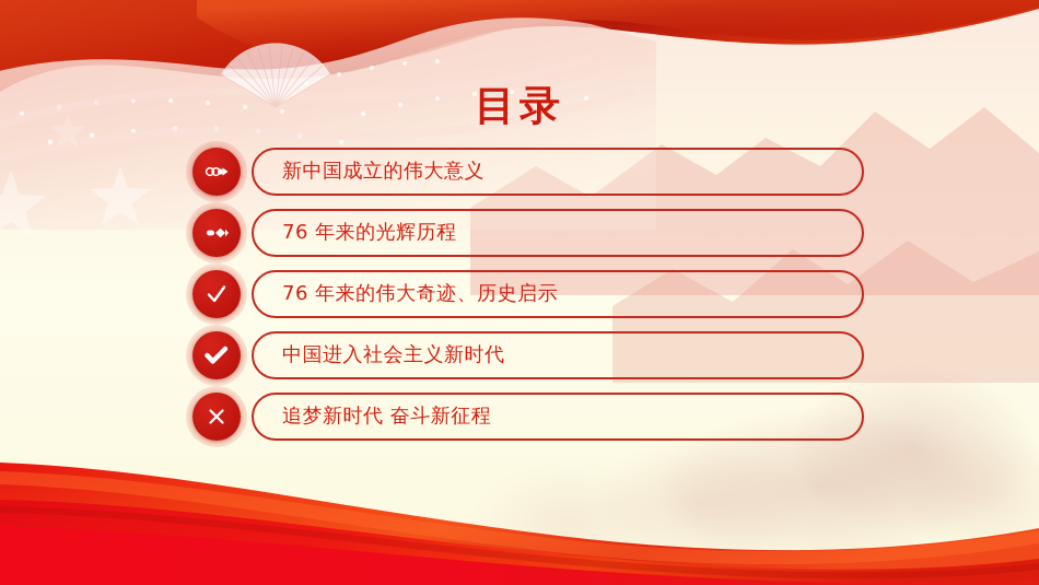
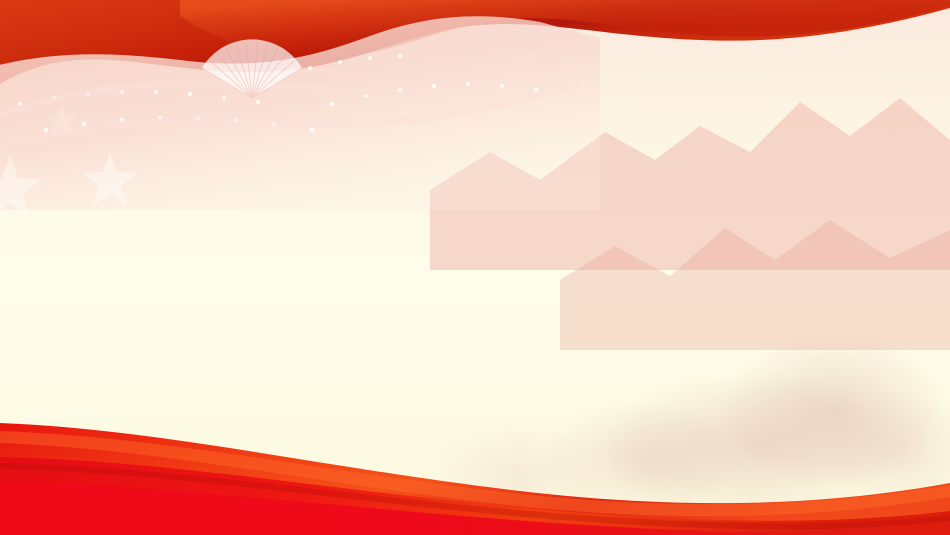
- 目录
- 新中国成立的伟大意义
- 76 年来的光辉历程
- 76 年来的伟大奇迹、历史启示
- 中国进入社会主义新时代
- 追梦新时代 奋斗新征程
